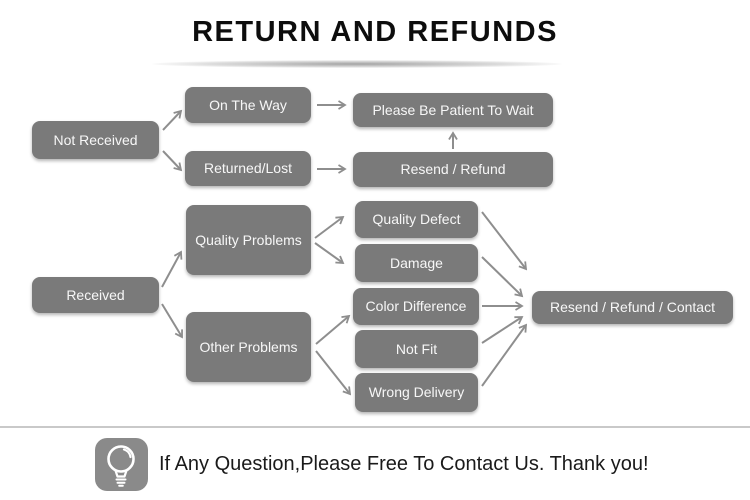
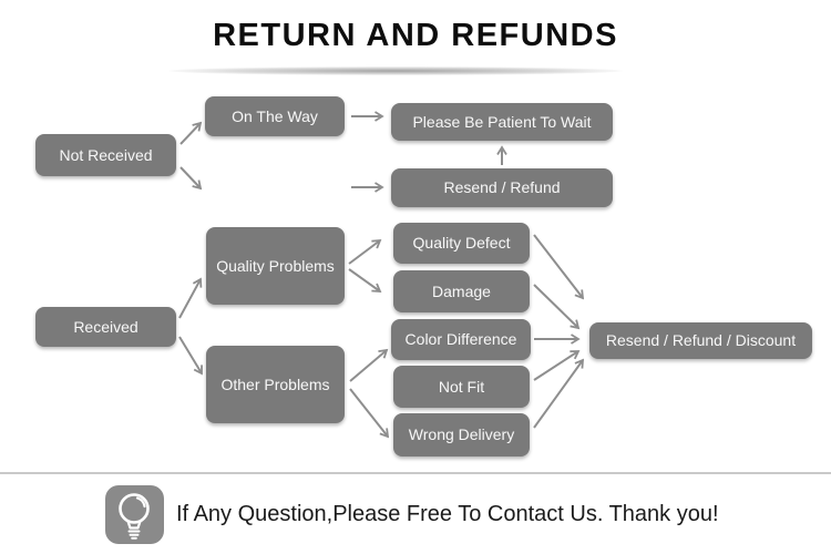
  RETURN AND REFUNDS
  Not Received
  On The Way
- Returned/Lost
  Please Be Patient To Wait
  Resend / Refund
  Received
  Quality Problems
  Other Problems
  Quality Defect
  Damage
  Color Difference
  Not Fit
  Wrong Delivery
- Resend / Refund / Contact
+ Resend / Refund / Discount
  If Any Question,Please Free To Contact Us. Thank you!
